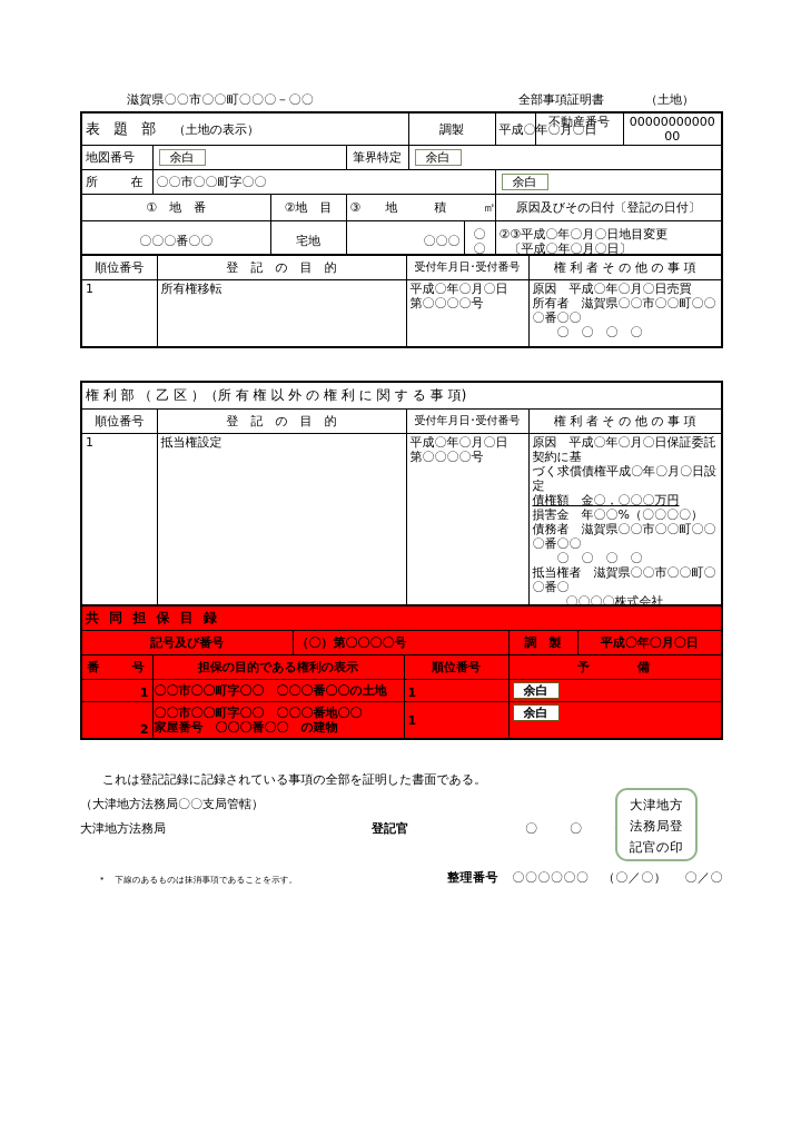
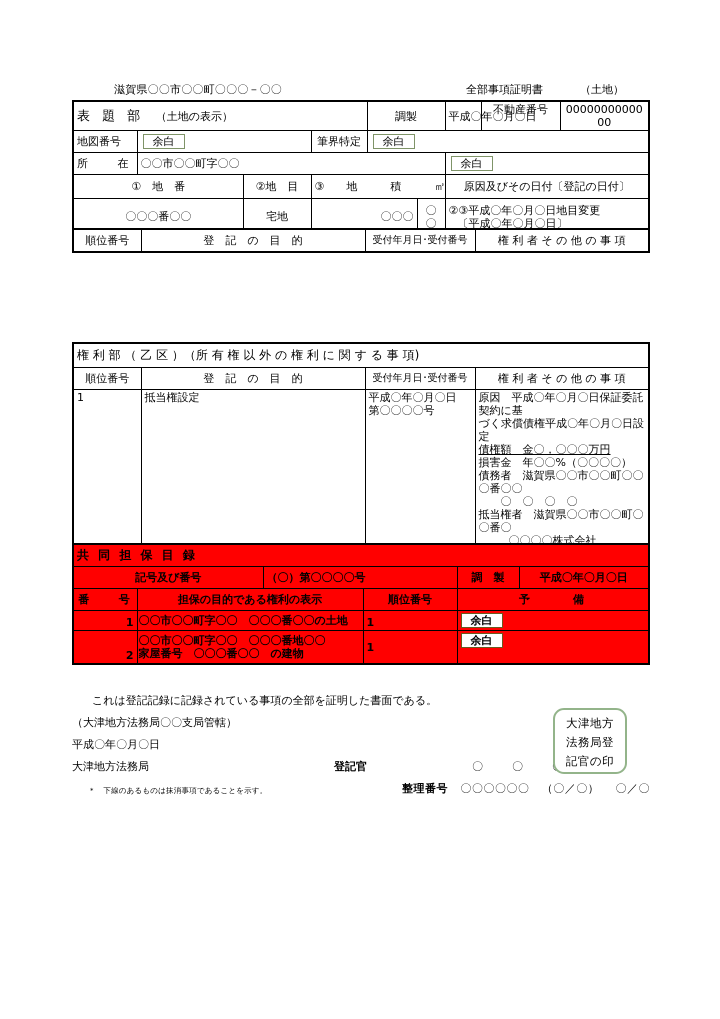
  滋賀県〇〇市〇〇町〇〇〇－〇〇
  全部事項証明書
  （土地）
  表 題 部 （土地の表示）	調製	平成〇年〇月〇日
  不動産番号	0000000000000
  地図番号	余白	筆界特定	余白
  所 在	〇〇市〇〇町字〇〇	余白
  ① 地 番	②地 目	③ 地 積 ㎡	原因及びその日付〔登記の日付〕
  〇〇〇番〇〇	宅地	〇〇〇	〇〇	②③平成〇年〇月〇日地目変更 〔平成〇年〇月〇日〕
  順位番号	登 記 の 目 的	受付年月日･受付番号	権 利 者 そ の 他 の 事 項
- 1	所有権移転	平成〇年〇月〇日 第〇〇〇〇号	原因 平成〇年〇月〇日売買 所有者 滋賀県〇〇市〇〇町〇〇〇番〇〇 〇 〇 〇 〇
  権 利 部 （ 乙 区 ）（所 有 権 以 外 の 権 利 に 関 す る 事 項)
  順位番号	登 記 の 目 的	受付年月日･受付番号	権 利 者 そ の 他 の 事 項
  1	抵当権設定	平成〇年〇月〇日 第〇〇〇〇号	原因 平成〇年〇月〇日保証委託契約に基づく求償債権平成〇年〇月〇日設定債権額 金〇，〇〇〇万円損害金 年〇〇%（〇〇〇〇）債務者 滋賀県〇〇市〇〇町〇〇〇番〇〇〇 〇 〇 〇抵当権者 滋賀県〇〇市〇〇町〇〇番〇〇〇〇〇株式会社
  共 同 担 保 目 録
  記号及び番号	（〇）第〇〇〇〇号	調 製	平成〇年〇月〇日
  番 号	担保の目的である権利の表示	順位番号	予 備
  1	〇〇市〇〇町字〇〇 〇〇〇番〇〇の土地	1	余白
  2	〇〇市〇〇町字〇〇 〇〇〇番地〇〇 家屋番号 〇〇〇番〇〇 の建物	1	余白
  これは登記記録に記録されている事項の全部を証明した書面である。
  （大津地方法務局〇〇支局管轄）
+ 平成〇年〇月〇日
  大津地方法務局
  登記官
  大津地方
  法務局登
  記官の印
  ＊ 下線のあるものは抹消事項であることを示す。
  整理番号 〇〇〇〇〇〇 （〇／〇） 〇／〇
